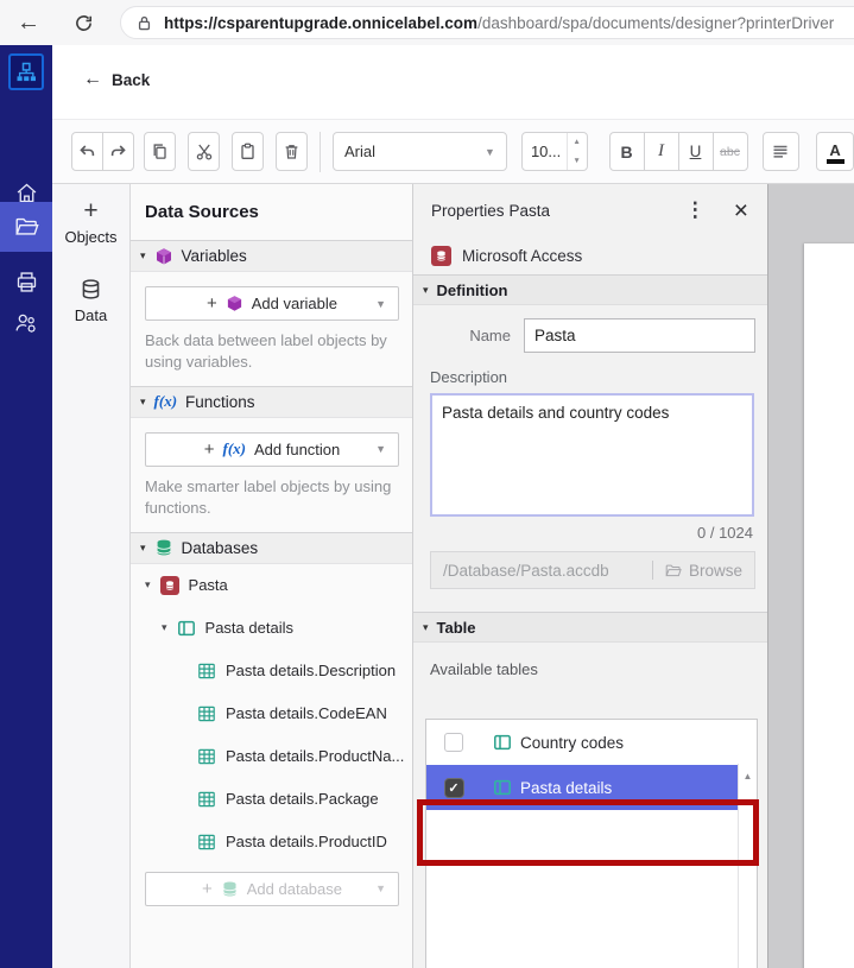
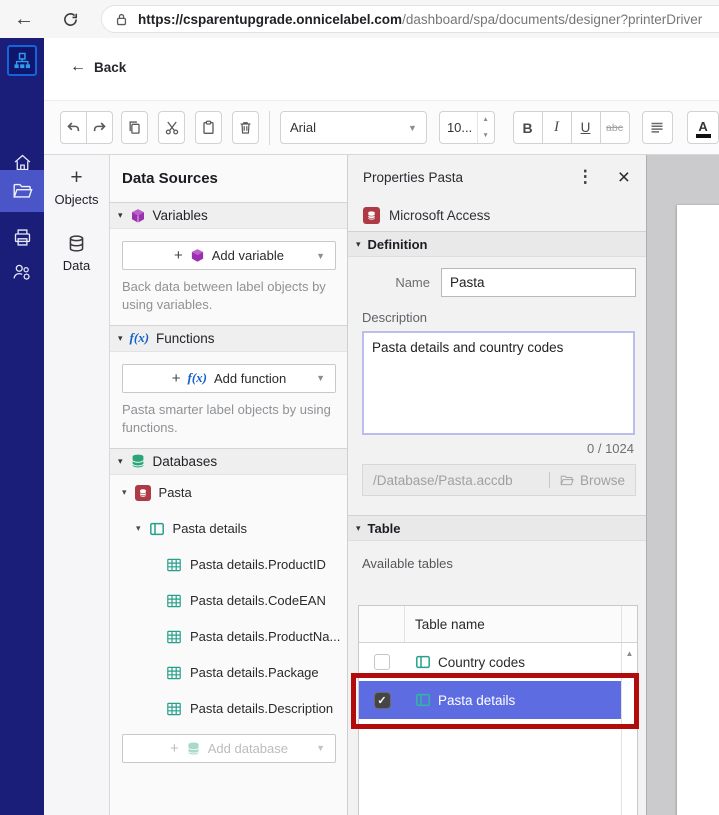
  ←
  https://csparentupgrade.onnicelabel.com/dashboard/spa/documents/designer?printerDriver
  ←
  Back
  Arial
  ▼
  10...
  B
  I
  U
  abc
  A
  +
  Objects
  Data
  Data Sources
  ▾
  Variables
  +
  Add variable
  ▼
  Back data between label objects by using variables.
  ▾
  f(x)
  Functions
  +
  f(x)
  Add function
  ▼
- Make smarter label objects by using functions.
+ Pasta smarter label objects by using functions.
  ▾
  Databases
  ▾
  Pasta
  ▾
  Pasta details
- Pasta details.Description
+ Pasta details.ProductID
  Pasta details.CodeEAN
  Pasta details.ProductNa...
  Pasta details.Package
- Pasta details.ProductID
+ Pasta details.Description
  +
  Add database
  ▼
  Properties Pasta
  ⋮
  ×
  Microsoft Access
  ▾
  Definition
  Name
  Pasta
  Description
  Pasta details and country codes
  0 / 1024
  /Database/Pasta.accdb
  Browse
  ▾
  Table
  Available tables
+ Table name
  Country codes
  ✓
  Pasta details
  ▲
